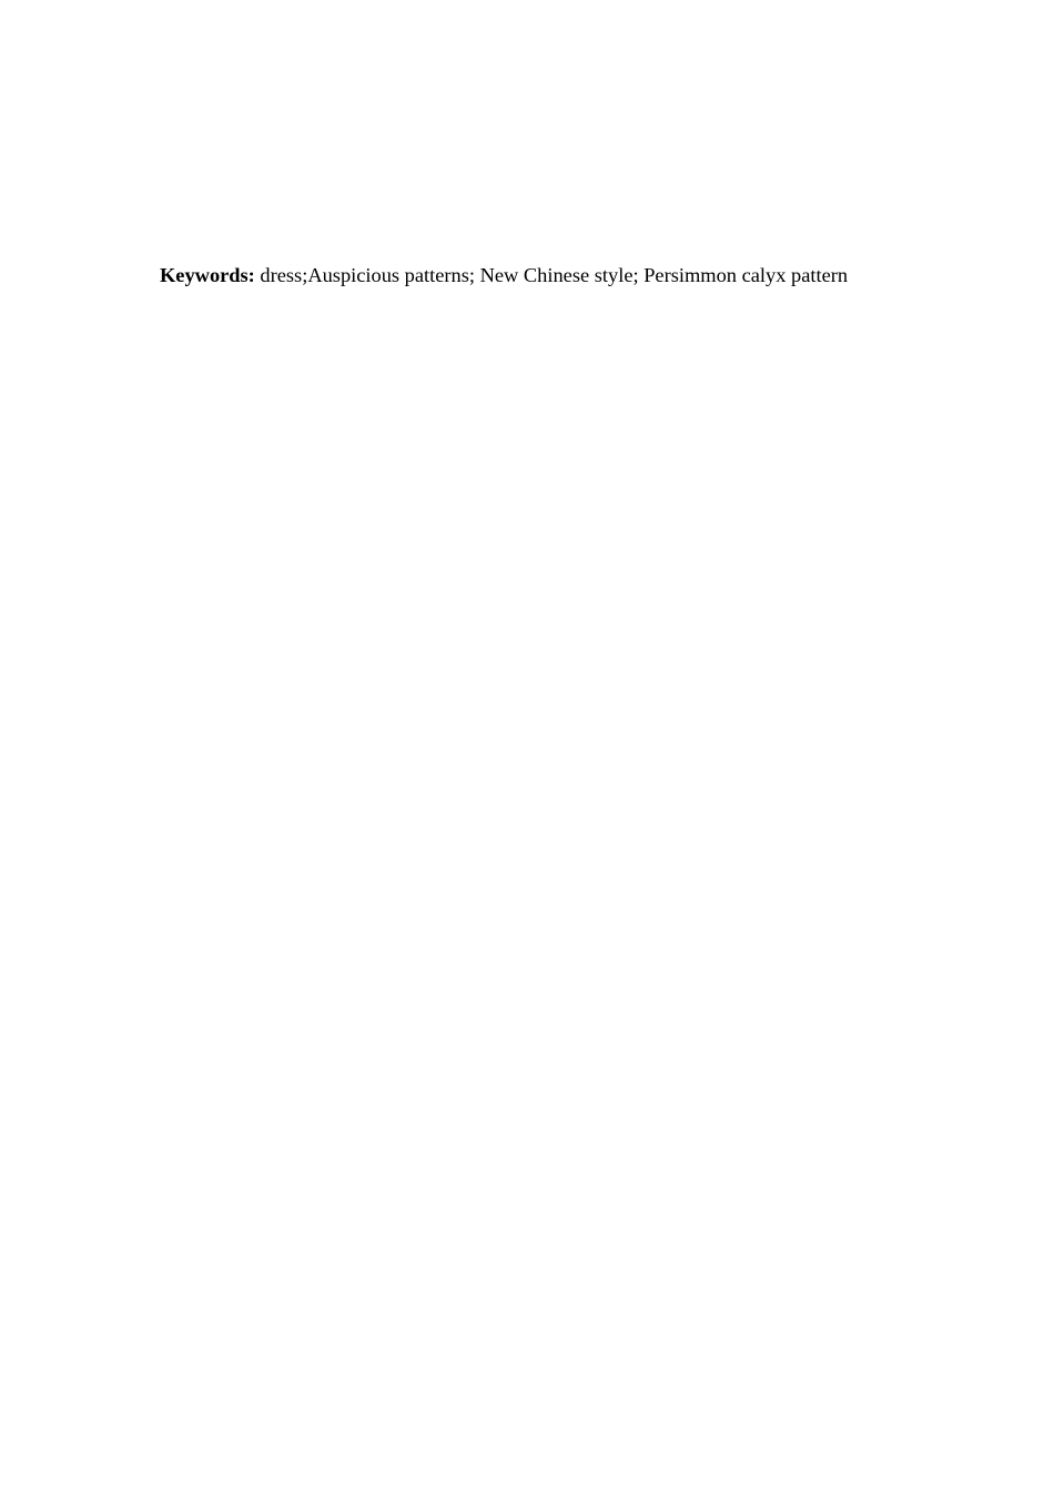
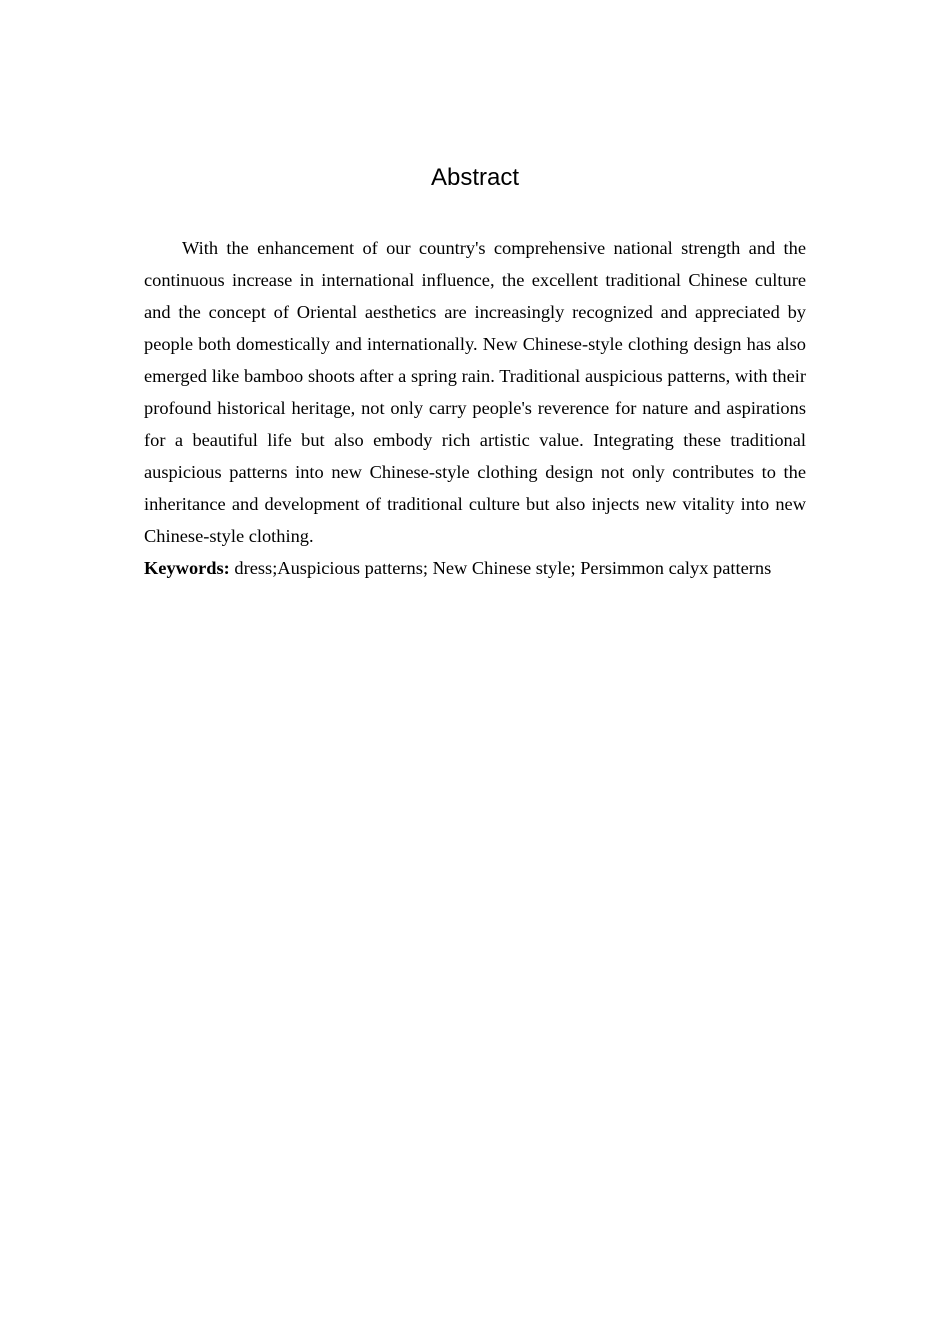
+ Abstract
+ With the enhancement of our country's comprehensive national strength and the continuous increase in international influence, the excellent traditional Chinese culture and the concept of Oriental aesthetics are increasingly recognized and appreciated by people both domestically and internationally. New Chinese-style clothing design has also emerged like bamboo shoots after a spring rain. Traditional auspicious patterns, with their profound historical heritage, not only carry people's reverence for nature and aspirations for a beautiful life but also embody rich artistic value. Integrating these traditional auspicious patterns into new Chinese-style clothing design not only contributes to the inheritance and development of traditional culture but also injects new vitality into new Chinese-style clothing.
- Keywords: dress;Auspicious patterns; New Chinese style; Persimmon calyx pattern
+ Keywords: dress;Auspicious patterns; New Chinese style; Persimmon calyx patterns
